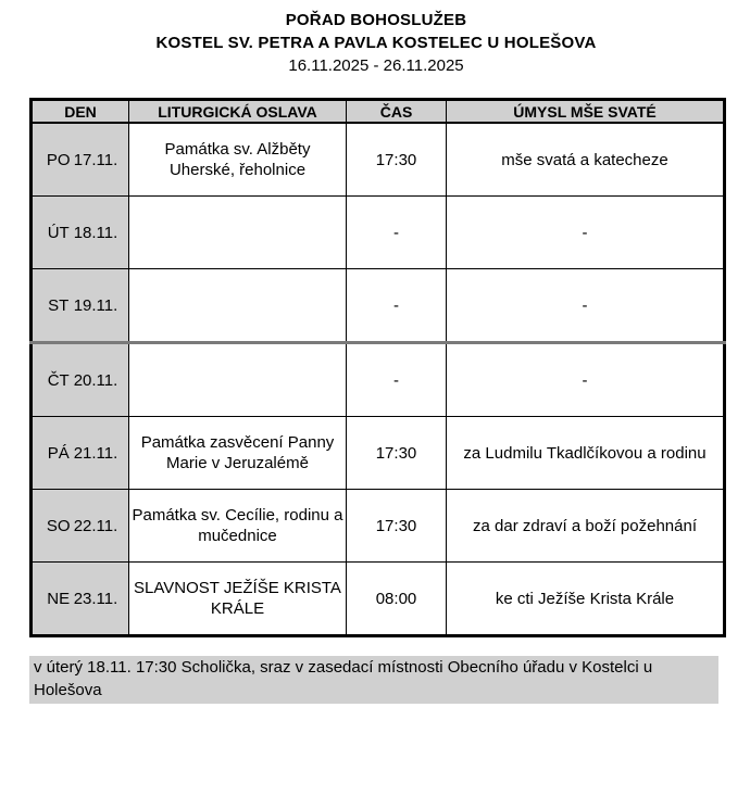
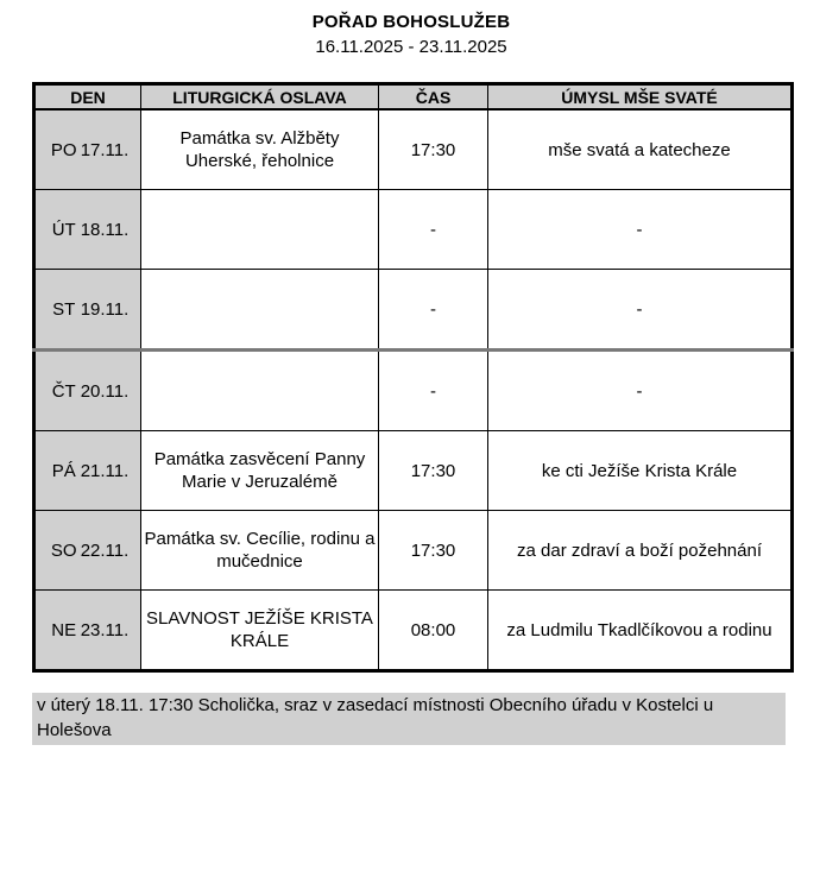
  POŘAD BOHOSLUŽEB
- KOSTEL SV. PETRA A PAVLA KOSTELEC U HOLEŠOVA
- 16.11.2025 - 26.11.2025
+ 16.11.2025 - 23.11.2025
  DEN	LITURGICKÁ OSLAVA	ČAS	ÚMYSL MŠE SVATÉ
  PO 17.11.	Památka sv. Alžběty Uherské, řeholnice	17:30	mše svatá a katecheze
  ÚT 18.11.		-	-
  ST 19.11.		-	-
  ČT 20.11.		-	-
- PÁ 21.11.	Památka zasvěcení Panny Marie v Jeruzalémě	17:30	za Ludmilu Tkadlčíkovou a rodinu
+ PÁ 21.11.	Památka zasvěcení Panny Marie v Jeruzalémě	17:30	ke cti Ježíše Krista Krále
  SO 22.11.	Památka sv. Cecílie, rodinu a mučednice	17:30	za dar zdraví a boží požehnání
- NE 23.11.	SLAVNOST JEŽÍŠE KRISTA KRÁLE	08:00	ke cti Ježíše Krista Krále
+ NE 23.11.	SLAVNOST JEŽÍŠE KRISTA KRÁLE	08:00	za Ludmilu Tkadlčíkovou a rodinu
  v úterý 18.11. 17:30 Scholička, sraz v zasedací místnosti Obecního úřadu v Kostelci u Holešova
